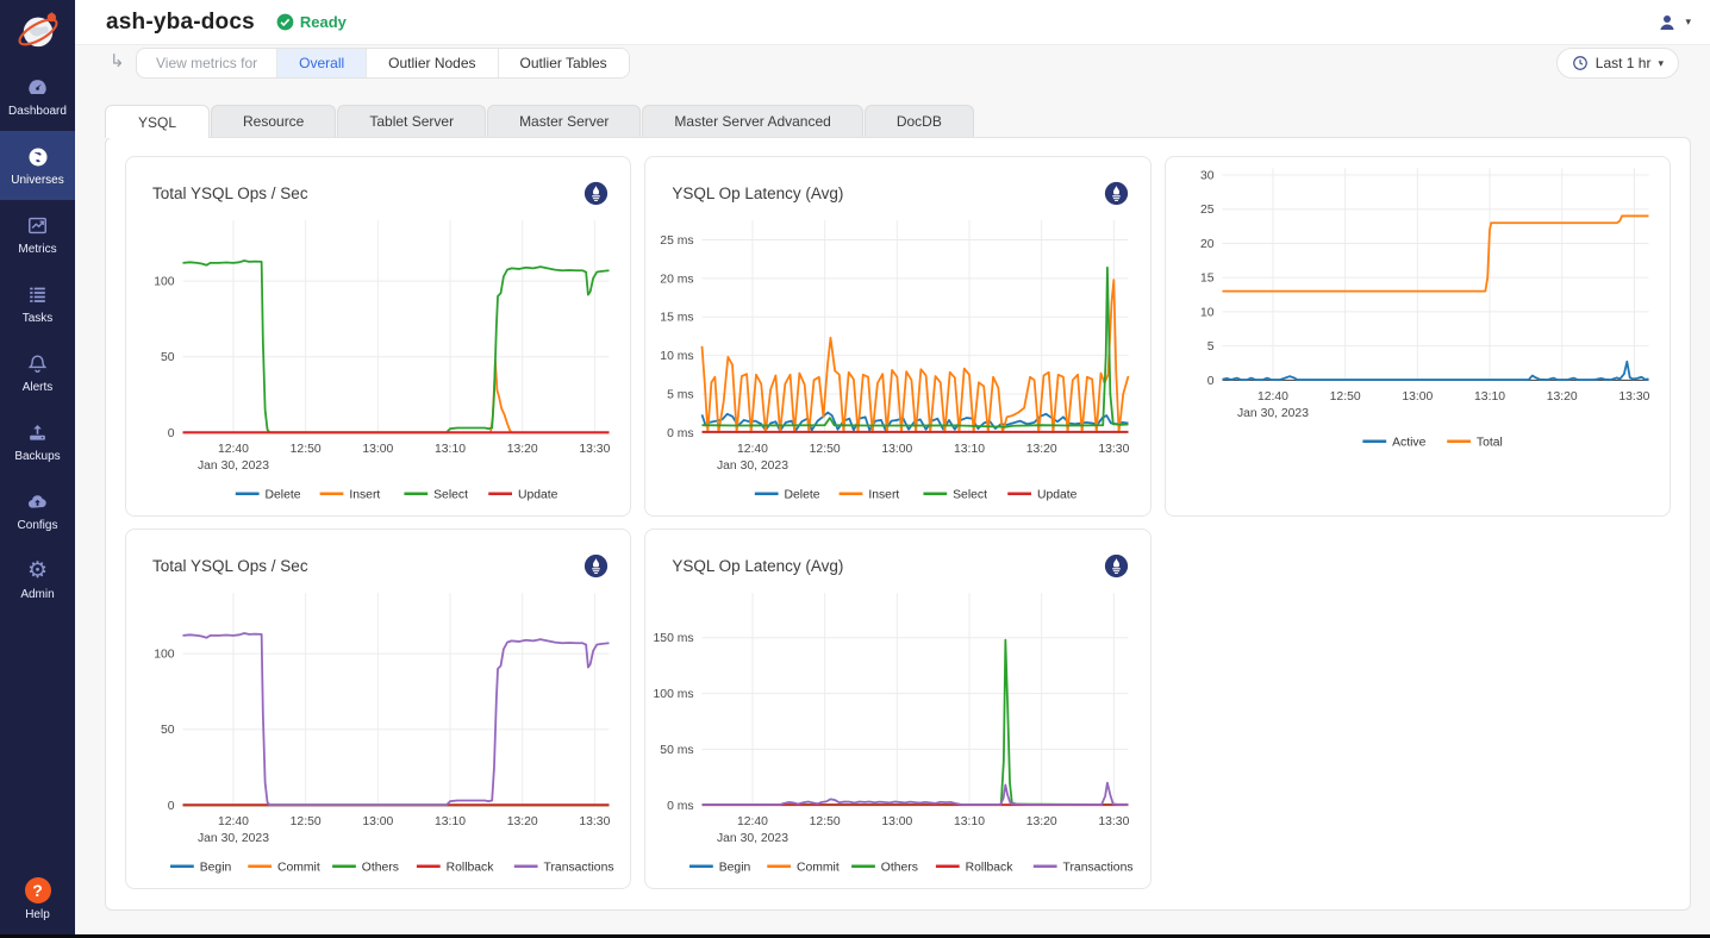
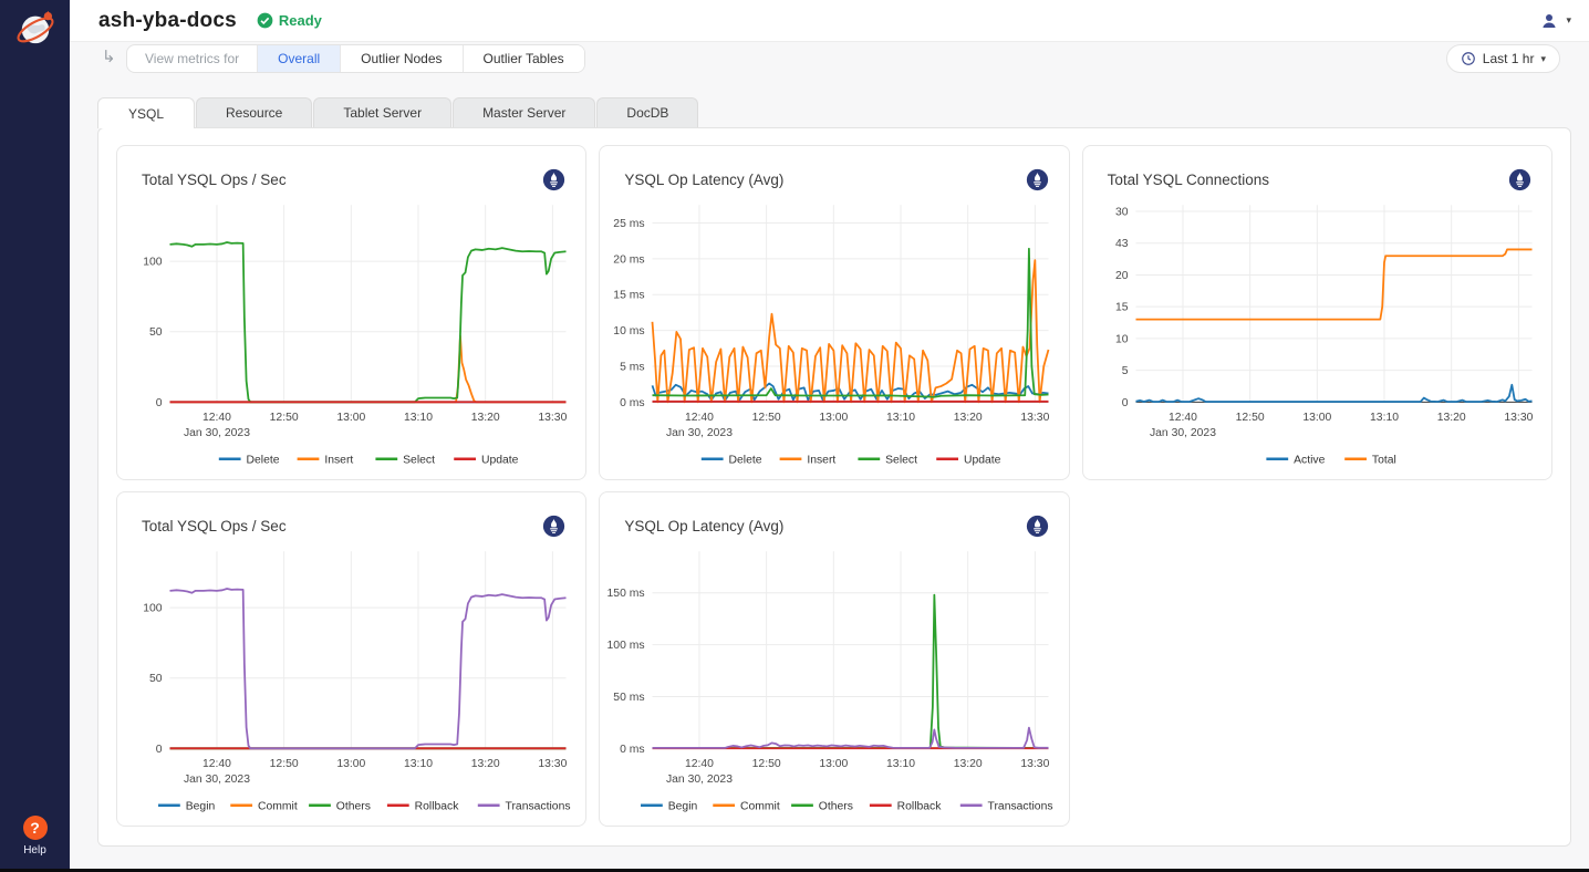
- Dashboard
- Universes
- Metrics
- Tasks
- Alerts
- Backups
- Configs
- ⚙
- Admin
  ?
  Help
  ash-yba-docs
  Ready
  ▾
  ↳
  View metrics for
  Overall
  Outlier Nodes
  Outlier Tables
  Last 1 hr
  ▾
  YSQL
  Resource
  Tablet Server
  Master Server
- Master Server Advanced
  DocDB
  Total YSQL Ops / Sec
  12:40
  12:50
  13:00
  13:10
  13:20
  13:30
  0
  50
  100
  Jan 30, 2023
  Delete
  Insert
  Select
  Update
  YSQL Op Latency (Avg)
  12:40
  12:50
  13:00
  13:10
  13:20
  13:30
  0 ms
  5 ms
  10 ms
  15 ms
  20 ms
  25 ms
  Jan 30, 2023
  Delete
  Insert
  Select
  Update
+ Total YSQL Connections
  12:40
  12:50
  13:00
  13:10
  13:20
  13:30
  0
  5
  10
  15
  20
- 25
+ 43
  30
  Jan 30, 2023
  Active
  Total
  Total YSQL Ops / Sec
  12:40
  12:50
  13:00
  13:10
  13:20
  13:30
  0
  50
  100
  Jan 30, 2023
  Begin
  Commit
  Others
  Rollback
  Transactions
  YSQL Op Latency (Avg)
  12:40
  12:50
  13:00
  13:10
  13:20
  13:30
  0 ms
  50 ms
  100 ms
  150 ms
  Jan 30, 2023
  Begin
  Commit
  Others
  Rollback
  Transactions
